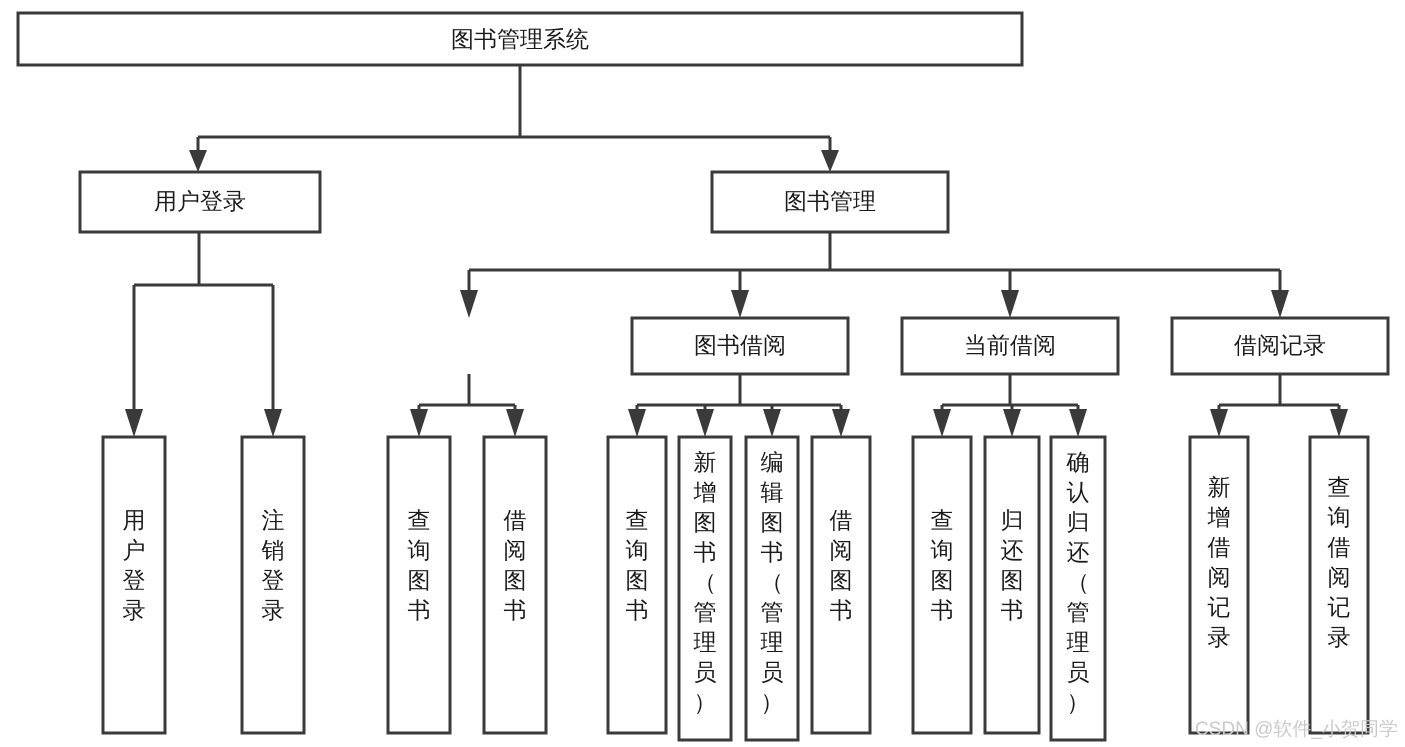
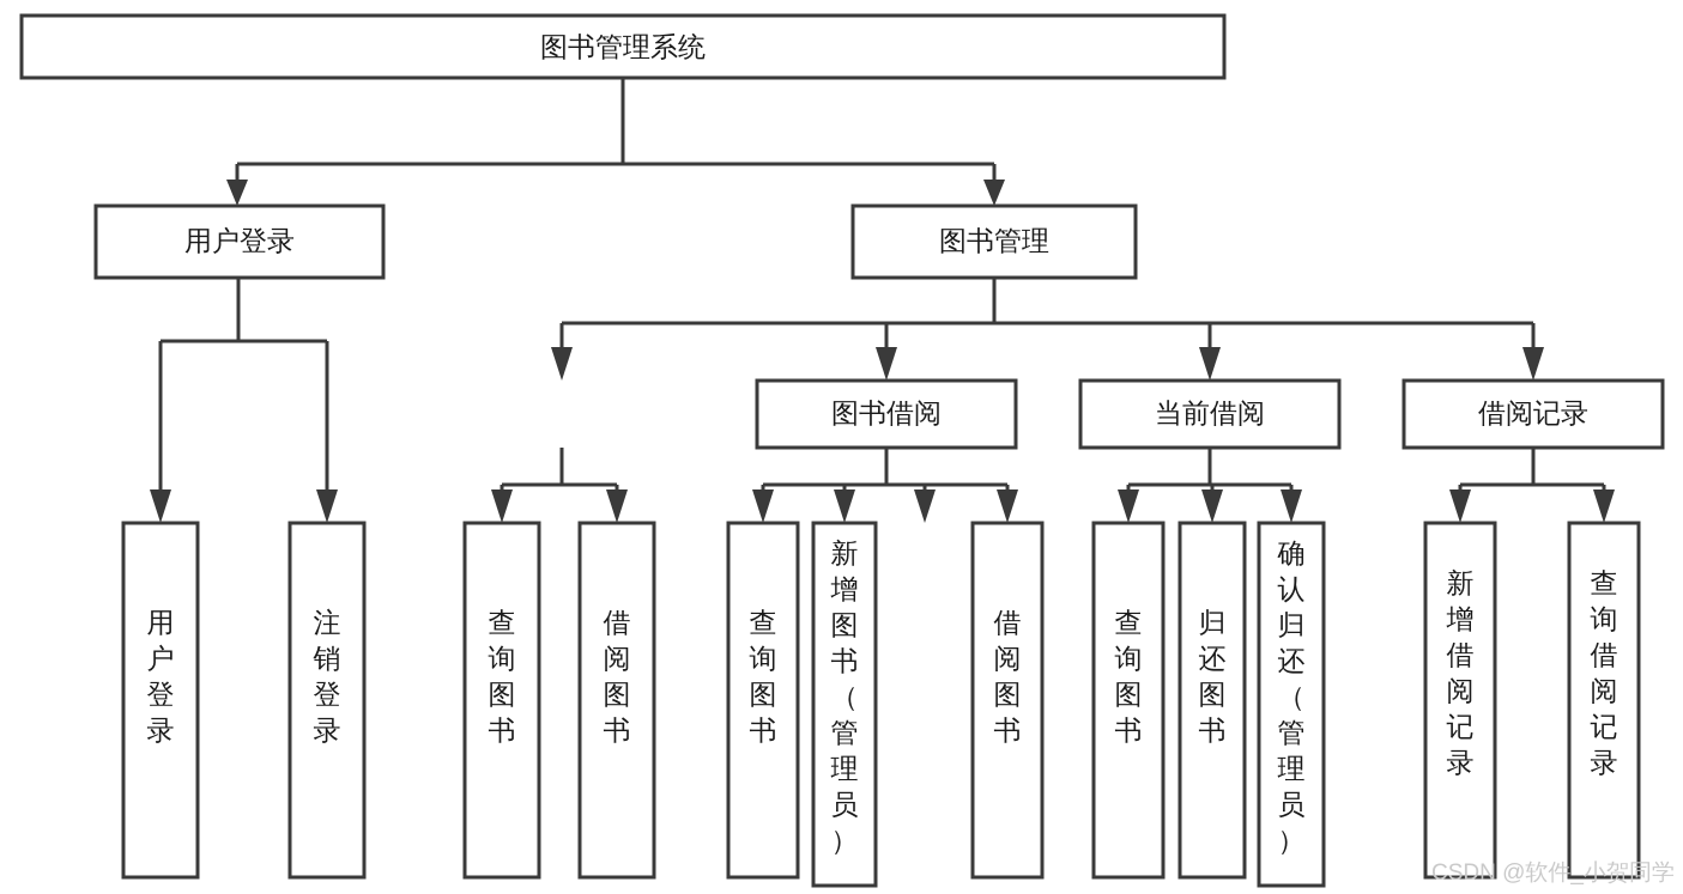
  图书管理系统
  用户登录
  图书管理
  图书借阅
  当前借阅
  借阅记录
  用户登录
  注销登录
  查询图书
  借阅图书
  查询图书
  新增图书（管理员）
- 编辑图书（管理员）
  借阅图书
  查询图书
  归还图书
  确认归还（管理员）
  新增借阅记录
  查询借阅记录
  CSDN @软件_小贺同学
